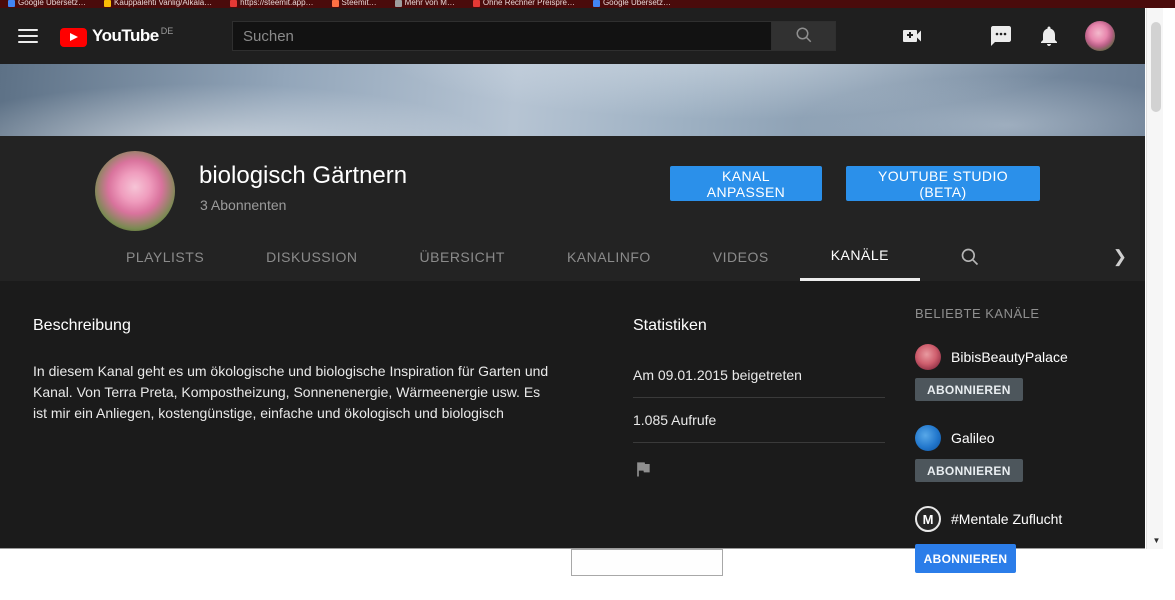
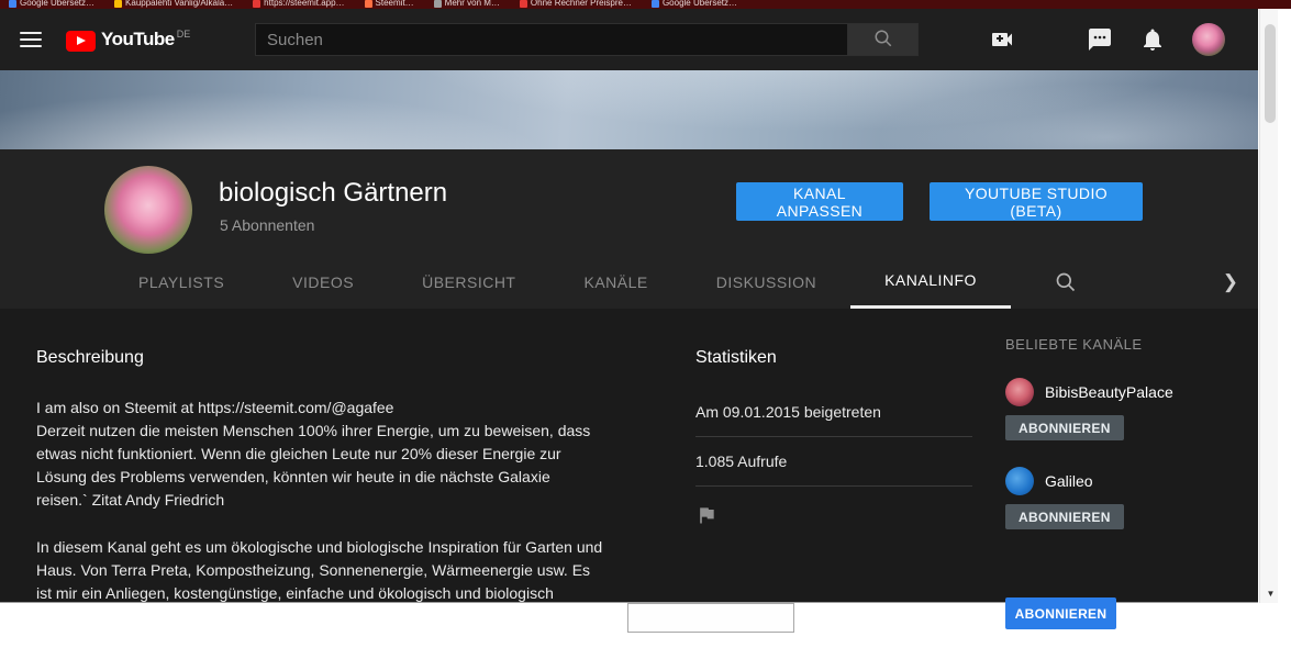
  Google Übersetz…
  Kauppalehti Vanlig/Alkala…
  https://steemit.app…
  Steemit…
  Mehr von M…
  Ohne Rechner Preispre…
  Google Übersetz…
  YouTube
  DE
  Suchen
  biologisch Gärtnern
- 3 Abonnenten
+ 5 Abonnenten
  KANAL ANPASSEN
  YOUTUBE STUDIO (BETA)
  PLAYLISTS
- DISKUSSION
+ VIDEOS
  ÜBERSICHT
- KANALINFO
+ KANÄLE
- VIDEOS
+ DISKUSSION
- KANÄLE
+ KANALINFO
  Beschreibung
+ I am also on Steemit at https://steemit.com/@agafee
+ Derzeit nutzen die meisten Menschen 100% ihrer Energie, um zu beweisen, dass etwas nicht funktioniert. Wenn die gleichen Leute nur 20% dieser Energie zur Lösung des Problems verwenden, könnten wir heute in die nächste Galaxie reisen.` Zitat Andy Friedrich
- In diesem Kanal geht es um ökologische und biologische Inspiration für Garten und Kanal. Von Terra Preta, Kompostheizung, Sonnenenergie, Wärmeenergie usw. Es ist mir ein Anliegen, kostengünstige, einfache und ökologisch und biologisch
+ In diesem Kanal geht es um ökologische und biologische Inspiration für Garten und Haus. Von Terra Preta, Kompostheizung, Sonnenenergie, Wärmeenergie usw. Es ist mir ein Anliegen, kostengünstige, einfache und ökologisch und biologisch
  Statistiken
  Am 09.01.2015 beigetreten
  1.085 Aufrufe
  BELIEBTE KANÄLE
  BibisBeautyPalace
  ABONNIEREN
  Galileo
  ABONNIEREN
- M
- #Mentale Zuflucht
  ABONNIEREN
